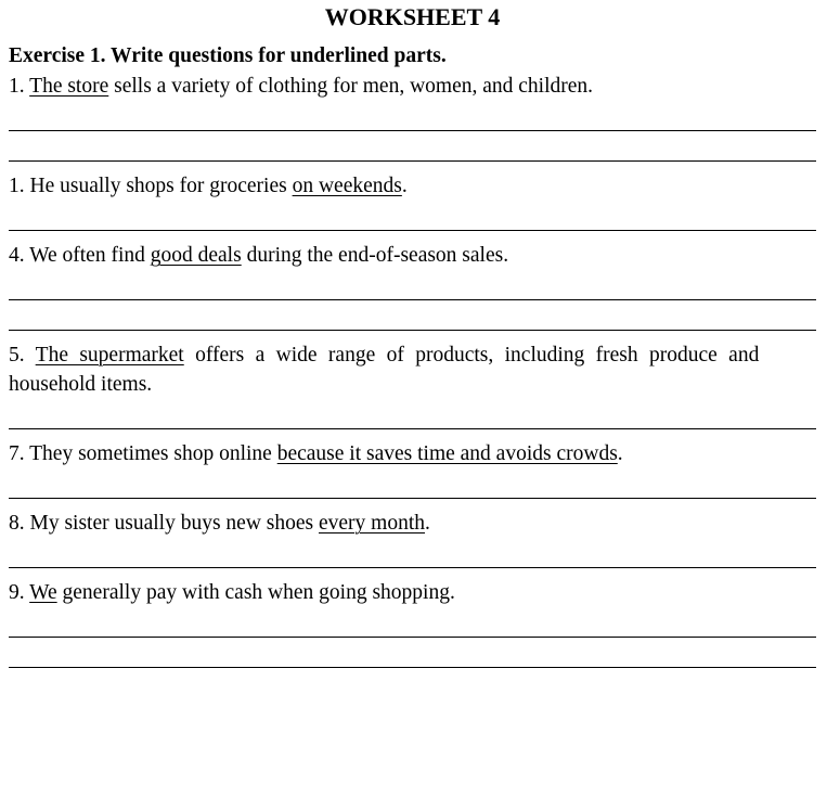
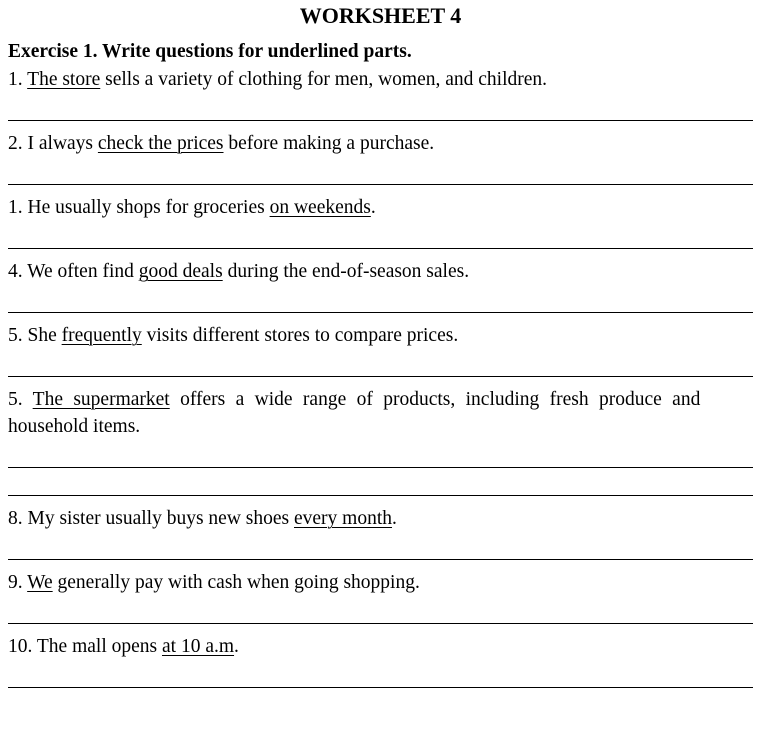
  WORKSHEET 4
  Exercise 1. Write questions for underlined parts.
  1. The store sells a variety of clothing for men, women, and children.
+ 2. I always check the prices before making a purchase.
  1. He usually shops for groceries on weekends.
  4. We often find good deals during the end-of-season sales.
+ 5. She frequently visits different stores to compare prices.
  5. The supermarket offers a wide range of products, including fresh produce and
  household items.
- 7. They sometimes shop online because it saves time and avoids crowds.
  8. My sister usually buys new shoes every month.
  9. We generally pay with cash when going shopping.
+ 10. The mall opens at 10 a.m.
